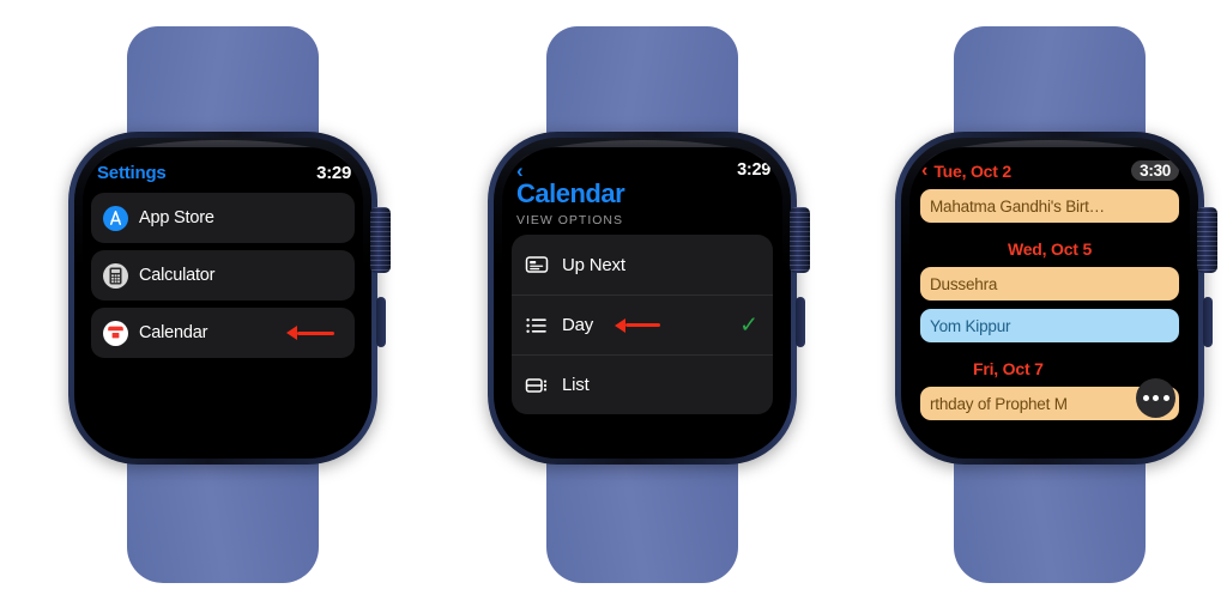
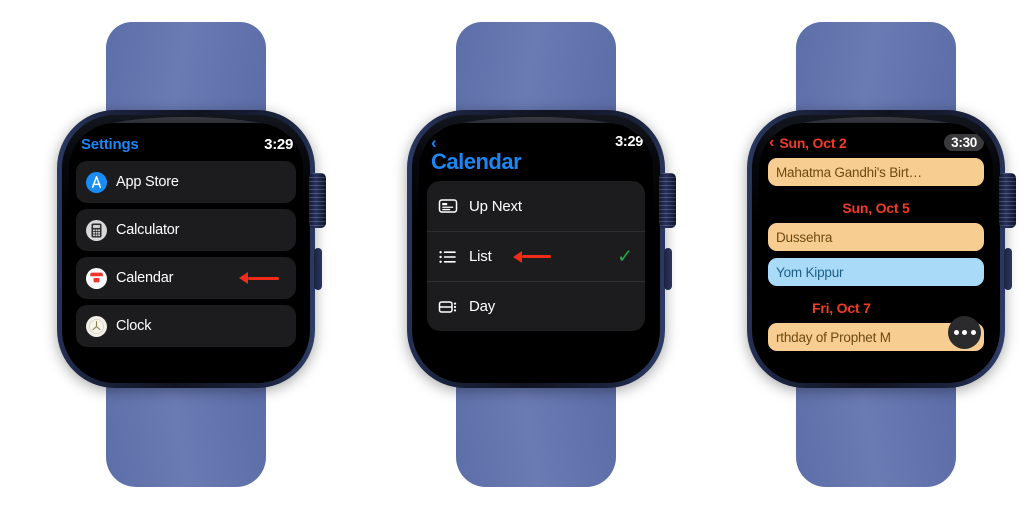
  Settings
  3:29
  App Store
  Calculator
  Calendar
+ Clock
  ‹
  3:29
  Calendar
- VIEW OPTIONS
  Up Next
- Day
+ List
  ✓
- List
+ Day
  ‹
- Tue, Oct 2
+ Sun, Oct 2
  3:30
  Mahatma Gandhi's Birt…
- Wed, Oct 5
+ Sun, Oct 5
  Dussehra
  Yom Kippur
  Fri, Oct 7
  rthday of Prophet M
